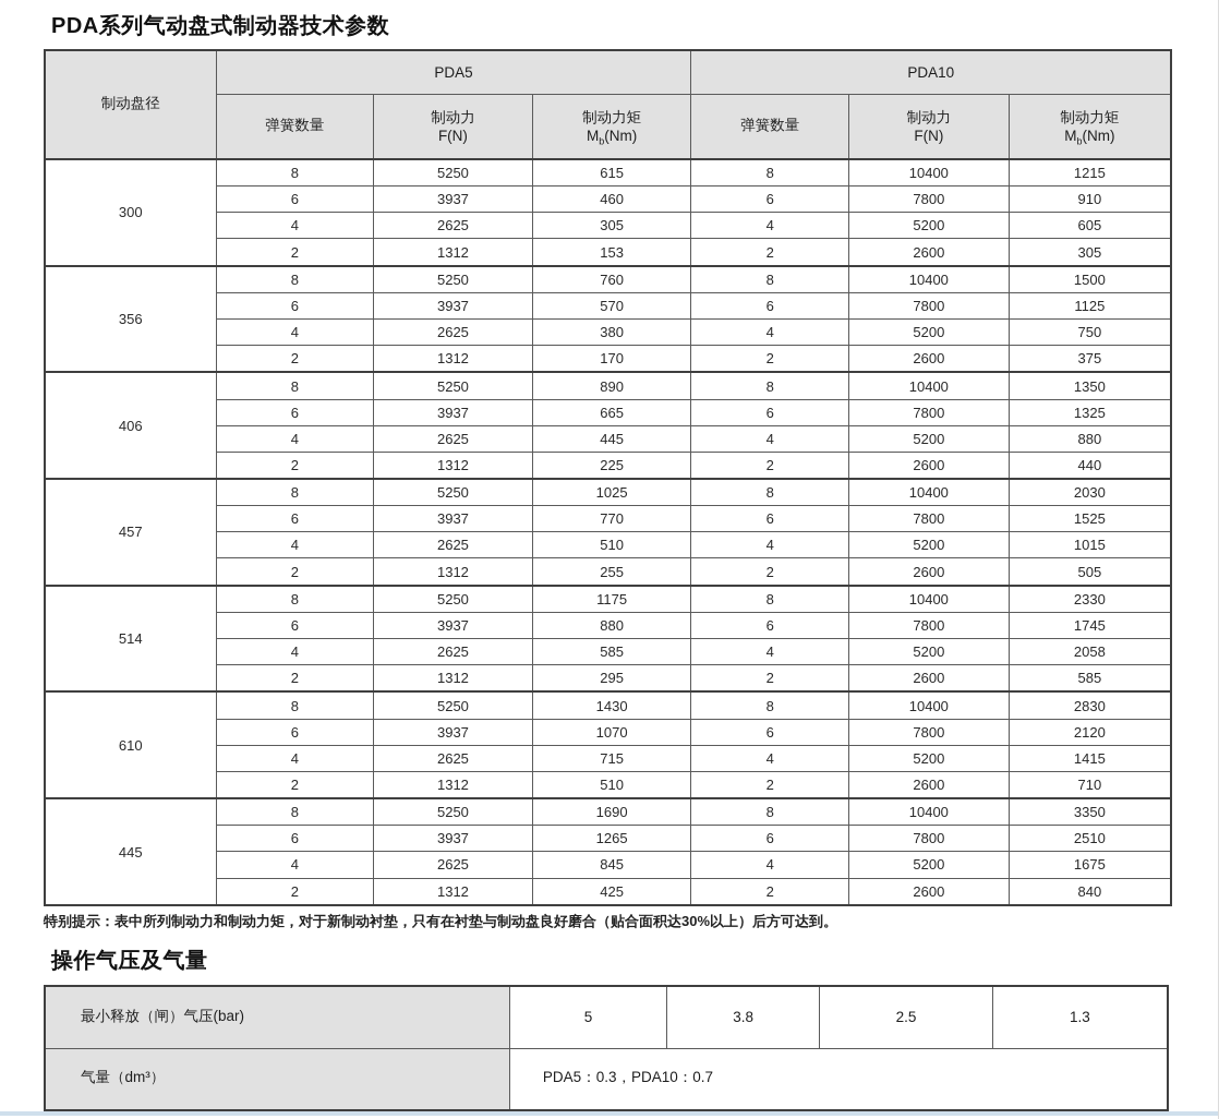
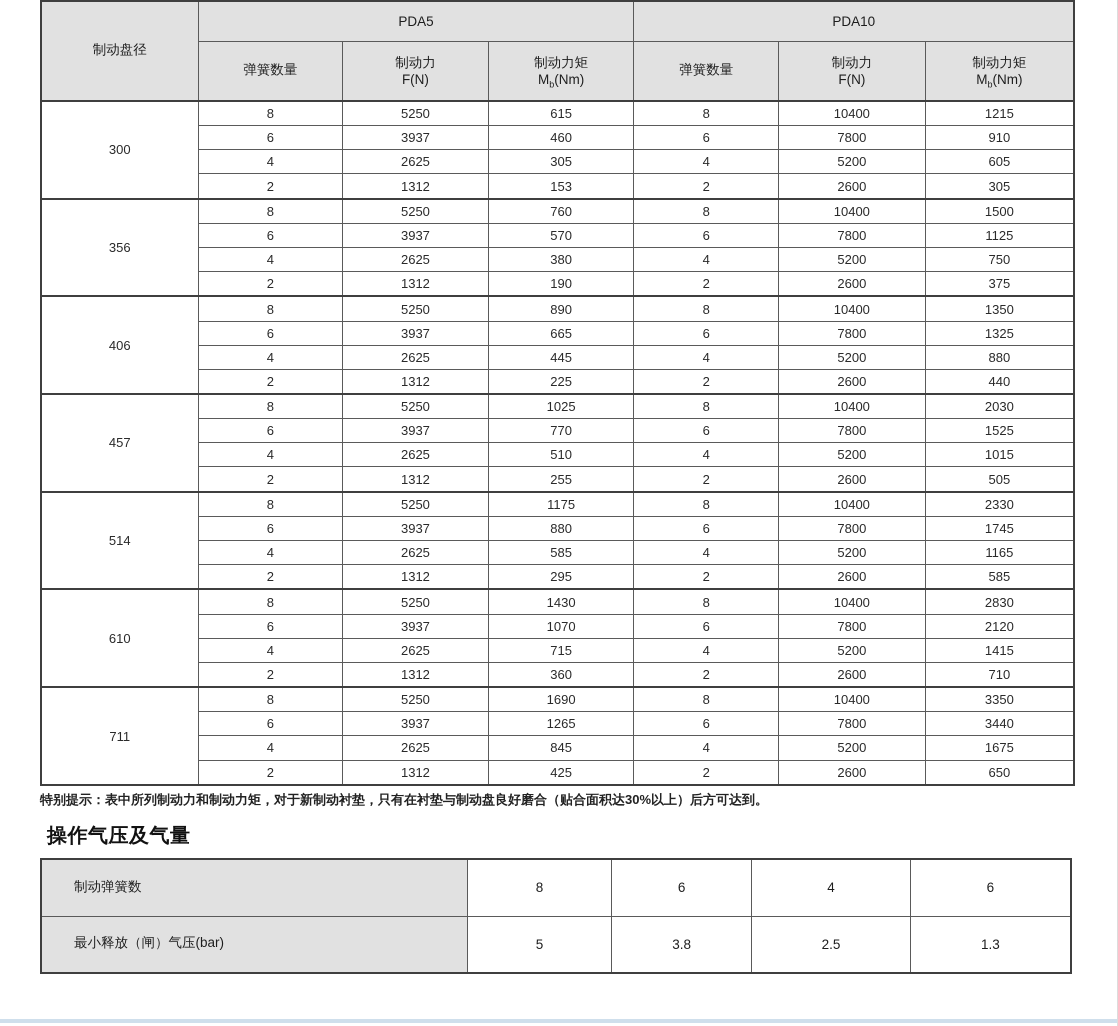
- PDA系列气动盘式制动器技术参数
  制动盘径	PDA5	PDA10
  弹簧数量	制动力 F(N)	制动力矩 Mb(Nm)	弹簧数量	制动力 F(N)	制动力矩 Mb(Nm)
  300	8	5250	615	8	10400	1215
  6	3937	460	6	7800	910
  4	2625	305	4	5200	605
  2	1312	153	2	2600	305
  356	8	5250	760	8	10400	1500
  6	3937	570	6	7800	1125
  4	2625	380	4	5200	750
- 2	1312	170	2	2600	375
+ 2	1312	190	2	2600	375
  406	8	5250	890	8	10400	1350
  6	3937	665	6	7800	1325
  4	2625	445	4	5200	880
  2	1312	225	2	2600	440
  457	8	5250	1025	8	10400	2030
  6	3937	770	6	7800	1525
  4	2625	510	4	5200	1015
  2	1312	255	2	2600	505
  514	8	5250	1175	8	10400	2330
  6	3937	880	6	7800	1745
- 4	2625	585	4	5200	2058
+ 4	2625	585	4	5200	1165
  2	1312	295	2	2600	585
  610	8	5250	1430	8	10400	2830
  6	3937	1070	6	7800	2120
  4	2625	715	4	5200	1415
- 2	1312	510	2	2600	710
+ 2	1312	360	2	2600	710
- 445	8	5250	1690	8	10400	3350
+ 711	8	5250	1690	8	10400	3350
- 6	3937	1265	6	7800	2510
+ 6	3937	1265	6	7800	3440
  4	2625	845	4	5200	1675
- 2	1312	425	2	2600	840
+ 2	1312	425	2	2600	650
  特别提示：表中所列制动力和制动力矩，对于新制动衬垫，只有在衬垫与制动盘良好磨合（贴合面积达30%以上）后方可达到。
  操作气压及气量
+ 制动弹簧数	8	6	4	6
  最小释放（闸）气压(bar)	5	3.8	2.5	1.3
- 气量（dm³）	PDA5：0.3，PDA10：0.7
